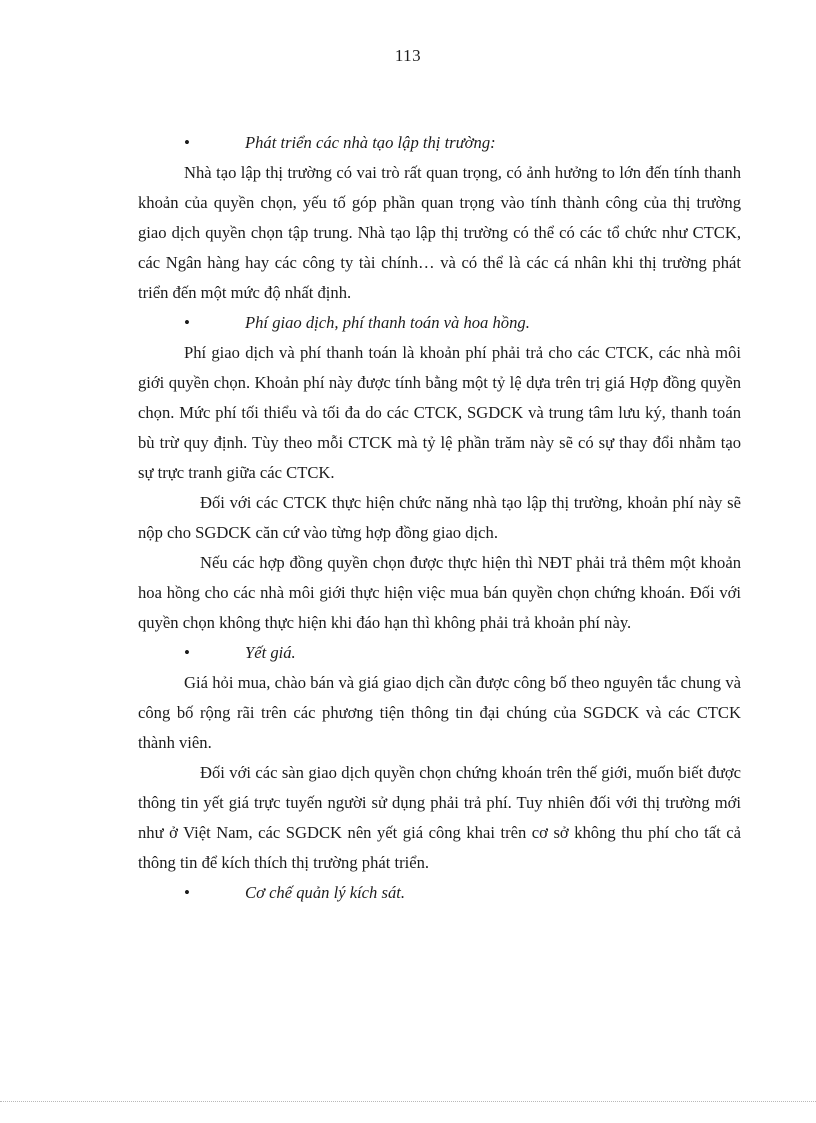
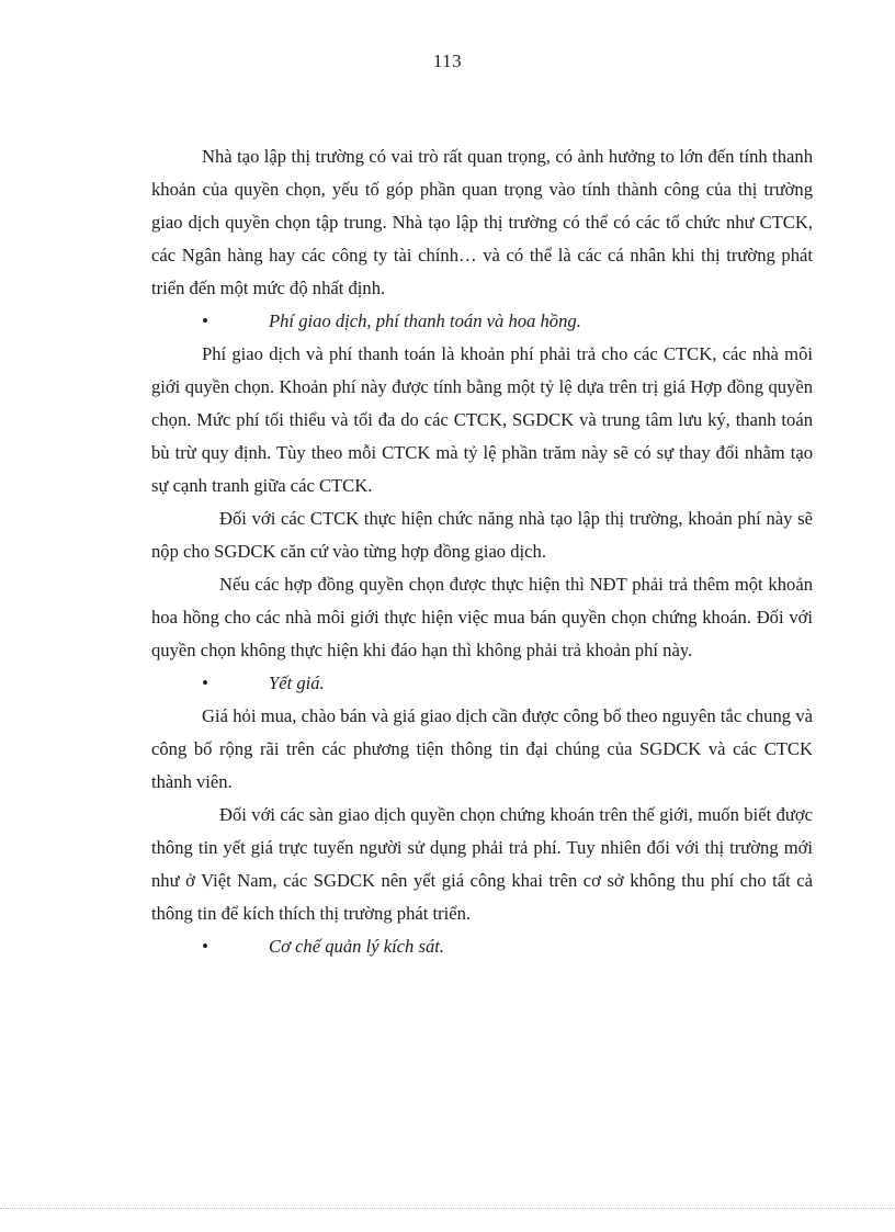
  113
- • Phát triển các nhà tạo lập thị trường:
  Nhà tạo lập thị trường có vai trò rất quan trọng, có ảnh hưởng to lớn đến tính thanh khoản của quyền chọn, yếu tố góp phần quan trọng vào tính thành công của thị trường giao dịch quyền chọn tập trung. Nhà tạo lập thị trường có thể có các tổ chức như CTCK, các Ngân hàng hay các công ty tài chính… và có thể là các cá nhân khi thị trường phát triển đến một mức độ nhất định.
  • Phí giao dịch, phí thanh toán và hoa hồng.
- Phí giao dịch và phí thanh toán là khoản phí phải trả cho các CTCK, các nhà môi giới quyền chọn. Khoản phí này được tính bằng một tỷ lệ dựa trên trị giá Hợp đồng quyền chọn. Mức phí tối thiểu và tối đa do các CTCK, SGDCK và trung tâm lưu ký, thanh toán bù trừ quy định. Tùy theo mỗi CTCK mà tỷ lệ phần trăm này sẽ có sự thay đổi nhằm tạo sự trực tranh giữa các CTCK.
+ Phí giao dịch và phí thanh toán là khoản phí phải trả cho các CTCK, các nhà môi giới quyền chọn. Khoản phí này được tính bằng một tỷ lệ dựa trên trị giá Hợp đồng quyền chọn. Mức phí tối thiểu và tối đa do các CTCK, SGDCK và trung tâm lưu ký, thanh toán bù trừ quy định. Tùy theo mỗi CTCK mà tỷ lệ phần trăm này sẽ có sự thay đổi nhằm tạo sự cạnh tranh giữa các CTCK.
  Đối với các CTCK thực hiện chức năng nhà tạo lập thị trường, khoản phí này sẽ nộp cho SGDCK căn cứ vào từng hợp đồng giao dịch.
  Nếu các hợp đồng quyền chọn được thực hiện thì NĐT phải trả thêm một khoản hoa hồng cho các nhà môi giới thực hiện việc mua bán quyền chọn chứng khoán. Đối với quyền chọn không thực hiện khi đáo hạn thì không phải trả khoản phí này.
  • Yết giá.
  Giá hỏi mua, chào bán và giá giao dịch cần được công bố theo nguyên tắc chung và công bố rộng rãi trên các phương tiện thông tin đại chúng của SGDCK và các CTCK thành viên.
  Đối với các sàn giao dịch quyền chọn chứng khoán trên thế giới, muốn biết được thông tin yết giá trực tuyến người sử dụng phải trả phí. Tuy nhiên đối với thị trường mới như ở Việt Nam, các SGDCK nên yết giá công khai trên cơ sở không thu phí cho tất cả thông tin để kích thích thị trường phát triển.
  • Cơ chế quản lý kích sát.
